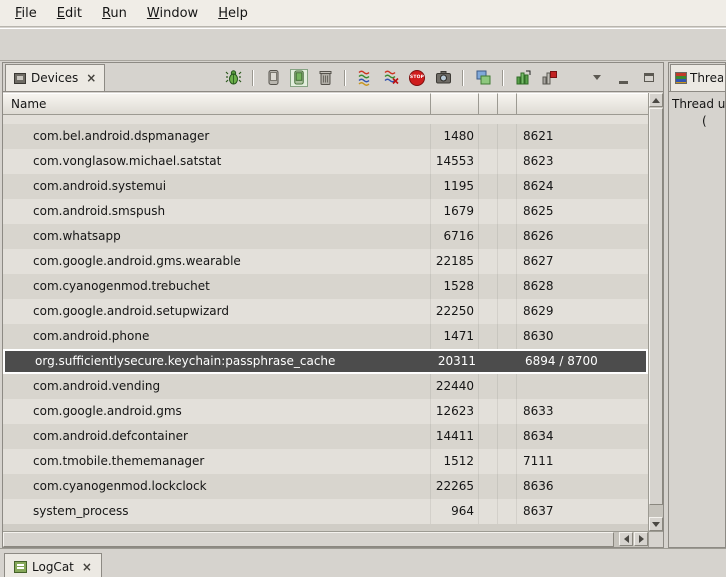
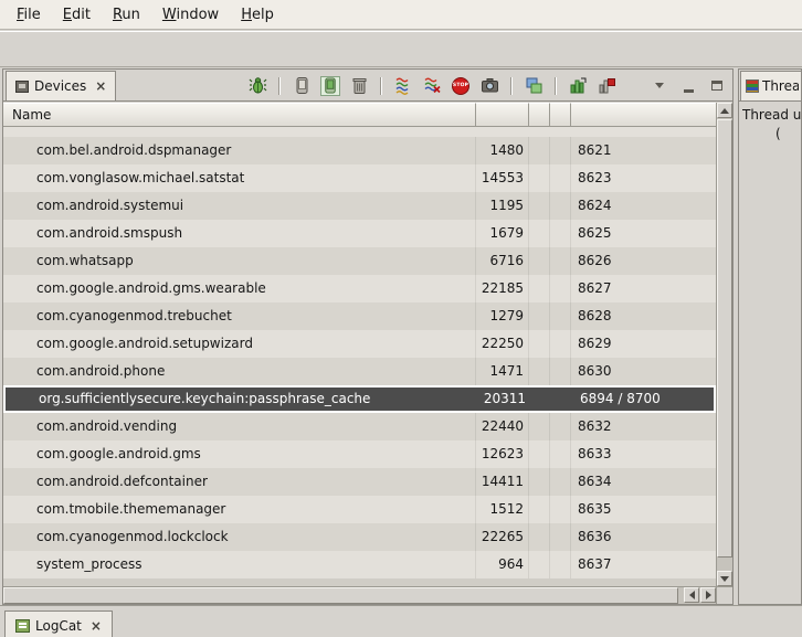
  File
  Edit
  Run
  Window
  Help
  Devices
  ×
  Name
  com.bel.android.dspmanager
  1480
  8621
  com.vonglasow.michael.satstat
  14553
  8623
  com.android.systemui
  1195
  8624
  com.android.smspush
  1679
  8625
  com.whatsapp
  6716
  8626
  com.google.android.gms.wearable
  22185
  8627
  com.cyanogenmod.trebuchet
- 1528
+ 1279
  8628
  com.google.android.setupwizard
  22250
  8629
  com.android.phone
  1471
  8630
  org.sufficientlysecure.keychain:passphrase_cache
  20311
  6894 / 8700
  com.android.vending
  22440
+ 8632
  com.google.android.gms
  12623
  8633
  com.android.defcontainer
  14411
  8634
  com.tmobile.thememanager
  1512
- 7111
+ 8635
  com.cyanogenmod.lockclock
  22265
  8636
  system_process
  964
  8637
  Threa
  Thread u
  (
  LogCat
  ×
